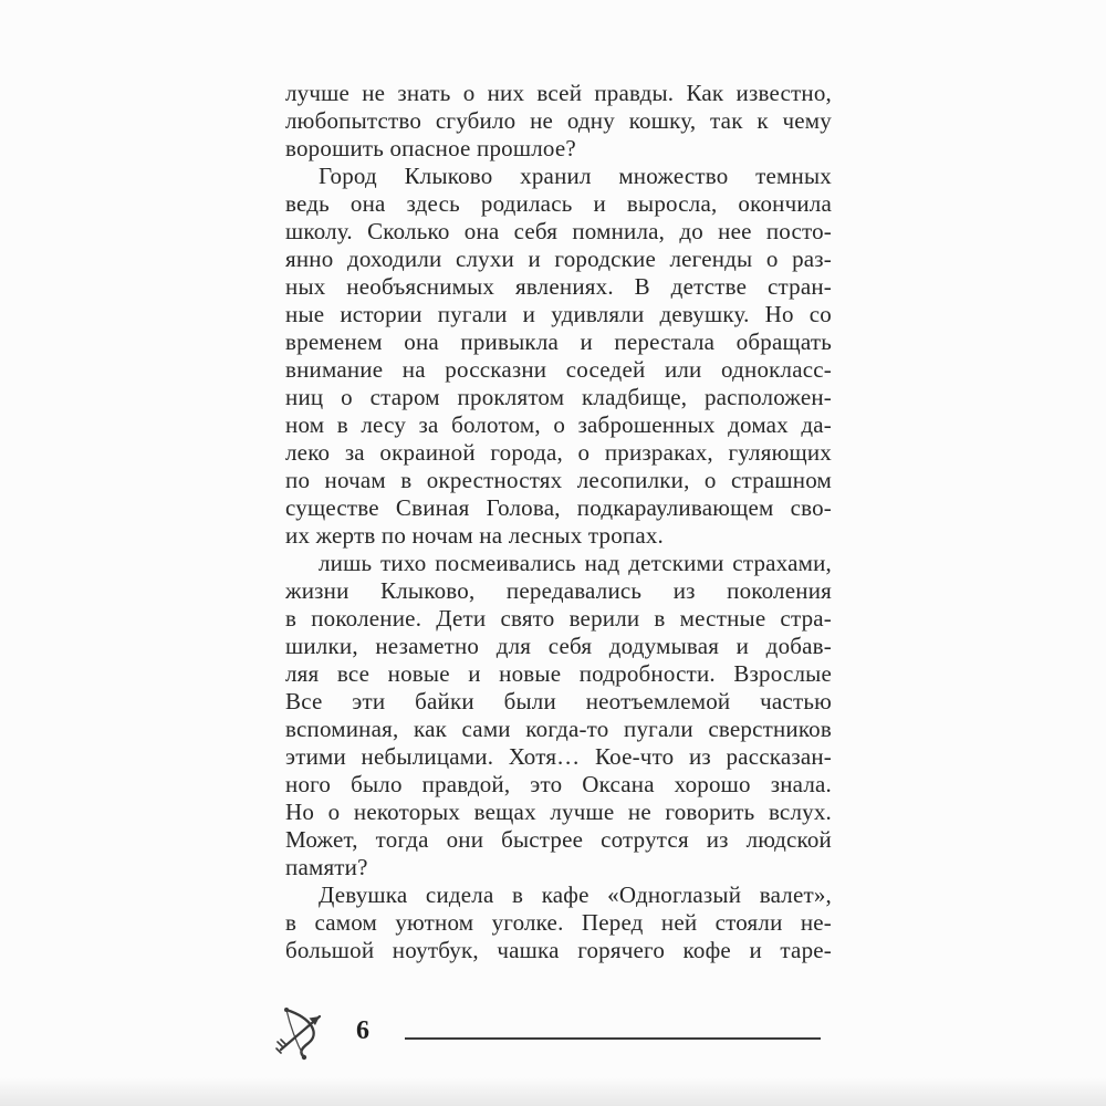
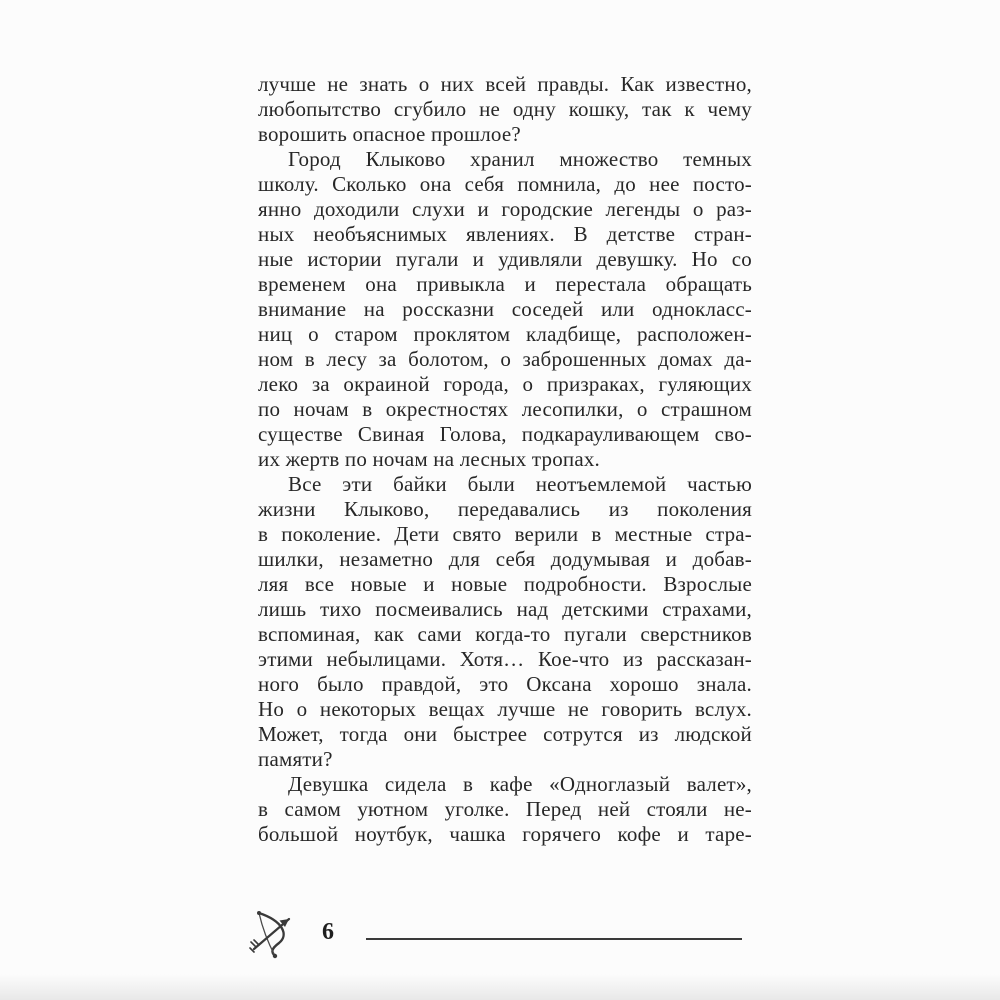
  лучше не знать о них всей правды. Как известно,
  любопытство сгубило не одну кошку, так к чему
  ворошить опасное прошлое?
  Город Клыково хранил множество темных
- ведь она здесь родилась и выросла, окончила
  школу. Сколько она себя помнила, до нее посто-
  янно доходили слухи и городские легенды о раз-
  ных необъяснимых явлениях. В детстве стран-
  ные истории пугали и удивляли девушку. Но со
  временем она привыкла и перестала обращать
  внимание на россказни соседей или однокласс-
  ниц о старом проклятом кладбище, расположен-
  ном в лесу за болотом, о заброшенных домах да-
  леко за окраиной города, о призраках, гуляющих
  по ночам в окрестностях лесопилки, о страшном
  существе Свиная Голова, подкарауливающем сво-
  их жертв по ночам на лесных тропах.
- лишь тихо посмеивались над детскими страхами,
+ Все эти байки были неотъемлемой частью
  жизни Клыково, передавались из поколения
  в поколение. Дети свято верили в местные стра-
  шилки, незаметно для себя додумывая и добав-
  ляя все новые и новые подробности. Взрослые
- Все эти байки были неотъемлемой частью
+ лишь тихо посмеивались над детскими страхами,
  вспоминая, как сами когда-то пугали сверстников
  этими небылицами. Хотя… Кое-что из рассказан-
  ного было правдой, это Оксана хорошо знала.
  Но о некоторых вещах лучше не говорить вслух.
  Может, тогда они быстрее сотрутся из людской
  памяти?
  Девушка сидела в кафе «Одноглазый валет»,
  в самом уютном уголке. Перед ней стояли не-
  большой ноутбук, чашка горячего кофе и таре-
  6
